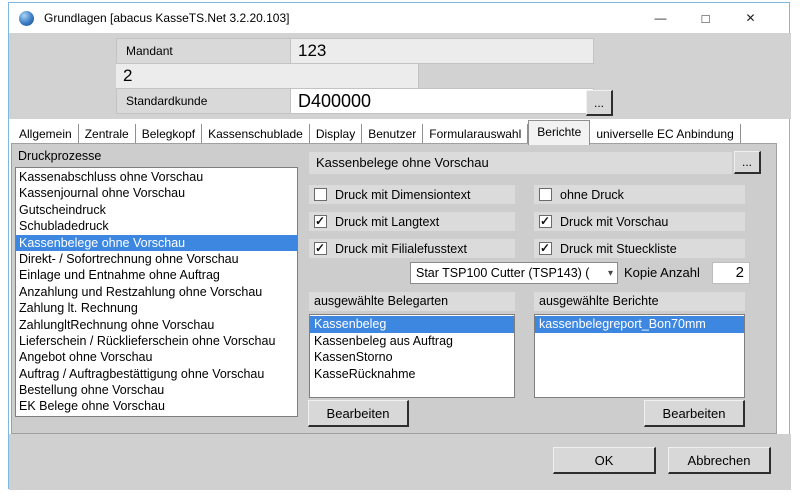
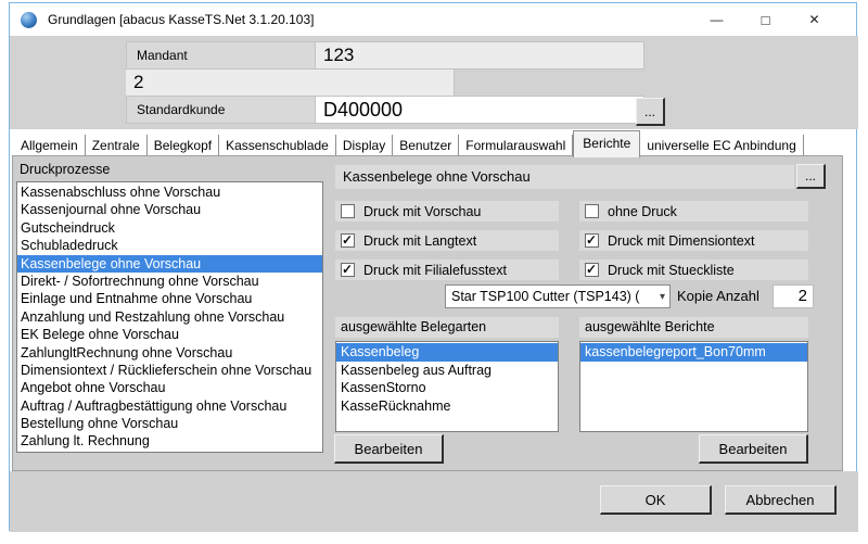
- Grundlagen [abacus KasseTS.Net 3.2.20.103]
+ Grundlagen [abacus KasseTS.Net 3.1.20.103]
  —
  □
  ✕
  Mandant
  123
  2
  Standardkunde
  D400000
  ...
  Allgemein
  Zentrale
  Belegkopf
  Kassenschublade
  Display
  Benutzer
  Formularauswahl
  Berichte
  universelle EC Anbindung
  Druckprozesse
  Kassenabschluss ohne Vorschau
  Kassenjournal ohne Vorschau
  Gutscheindruck
  Schubladedruck
  Kassenbelege ohne Vorschau
  Direkt- / Sofortrechnung ohne Vorschau
- Einlage und Entnahme ohne Auftrag
+ Einlage und Entnahme ohne Vorschau
  Anzahlung und Restzahlung ohne Vorschau
- Zahlung lt. Rechnung
+ EK Belege ohne Vorschau
  ZahlungltRechnung ohne Vorschau
- Lieferschein / Rücklieferschein ohne Vorschau
+ Dimensiontext / Rücklieferschein ohne Vorschau
  Angebot ohne Vorschau
  Auftrag / Auftragbestättigung ohne Vorschau
  Bestellung ohne Vorschau
- EK Belege ohne Vorschau
+ Zahlung lt. Rechnung
  Kassenbelege ohne Vorschau
  ...
- Druck mit Dimensiontext
+ Druck mit Vorschau
  ohne Druck
  ✓
  Druck mit Langtext
  ✓
- Druck mit Vorschau
+ Druck mit Dimensiontext
  ✓
  Druck mit Filialefusstext
  ✓
  Druck mit Stueckliste
  Star TSP100 Cutter (TSP143) (
  ▾
  Kopie Anzahl
  2
  ausgewählte Belegarten
  ausgewählte Berichte
  Kassenbeleg
  Kassenbeleg aus Auftrag
  KassenStorno
  KasseRücknahme
  kassenbelegreport_Bon70mm
  Bearbeiten
  Bearbeiten
  OK
  Abbrechen
